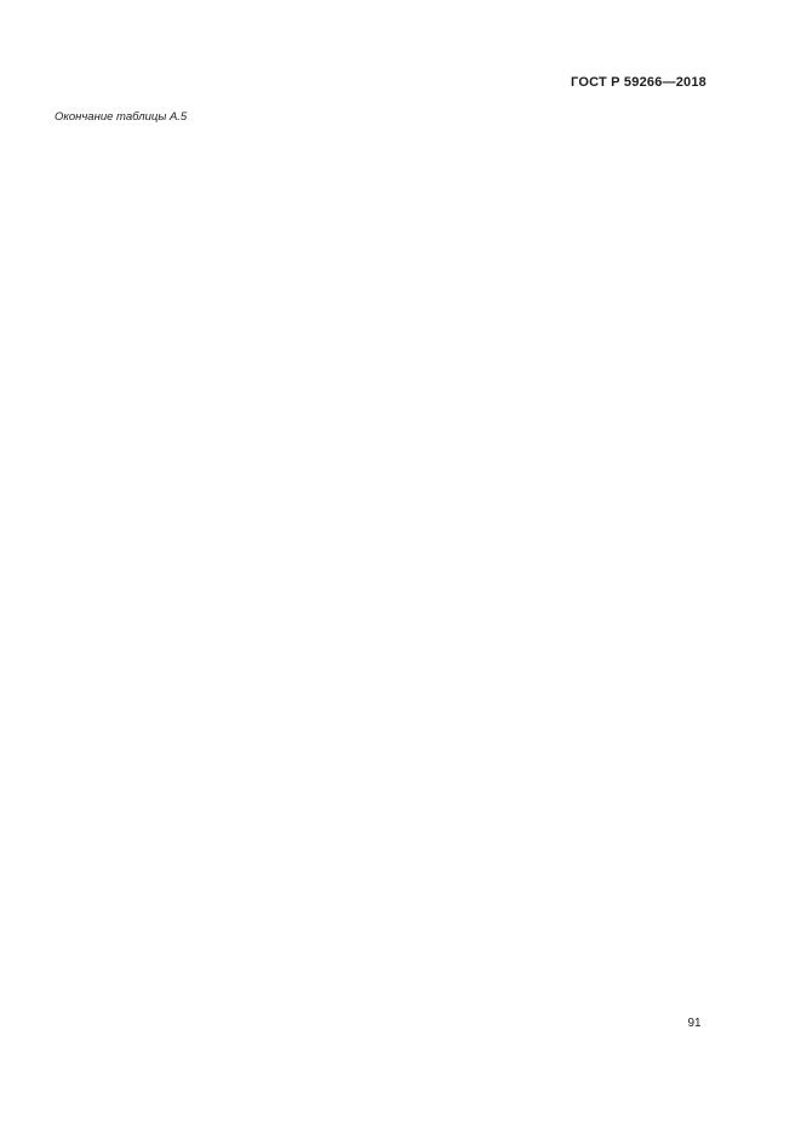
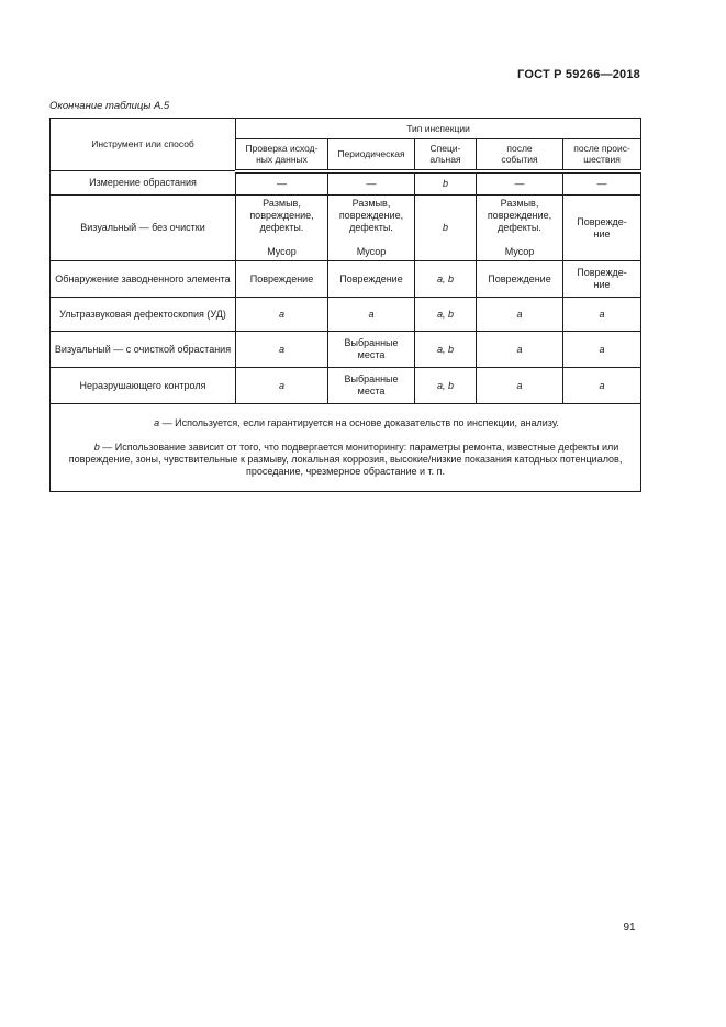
  ГОСТ Р 59266—2018
  Окончание таблицы А.5
+ Инструмент или способ	Тип инспекции
+ Проверка исход- ных данных	Периодическая	Специ- альная	после события	после проис- шествия
+ Измерение обрастания	—	—	b	—	—
+ Визуальный — без очистки	Размыв, повреждение, дефекты. Мусор	Размыв, повреждение, дефекты. Мусор	b	Размыв, повреждение, дефекты. Мусор	Поврежде- ние
+ Обнаружение заводненного элемента	Повреждение	Повреждение	a, b	Повреждение	Поврежде- ние
+ Ультразвуковая дефектоскопия (УД)	a	a	a, b	a	a
+ Визуальный — с очисткой обрастания	a	Выбранные места	a, b	a	a
+ Неразрушающего контроля	a	Выбранные места	a, b	a	a
+ a — Используется, если гарантируется на основе доказательств по инспекции, анализу. b — Использование зависит от того, что подвергается мониторингу: параметры ремонта, известные дефекты или повреждение, зоны, чувствительные к размыву, локальная коррозия, высокие/низкие показания катодных потенциалов, проседание, чрезмерное обрастание и т. п.
  91
